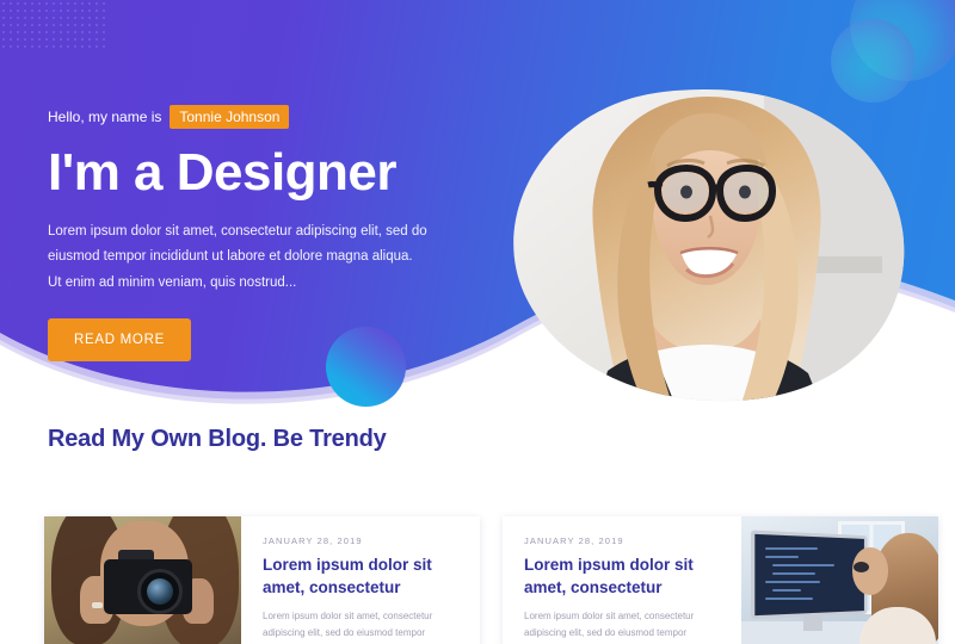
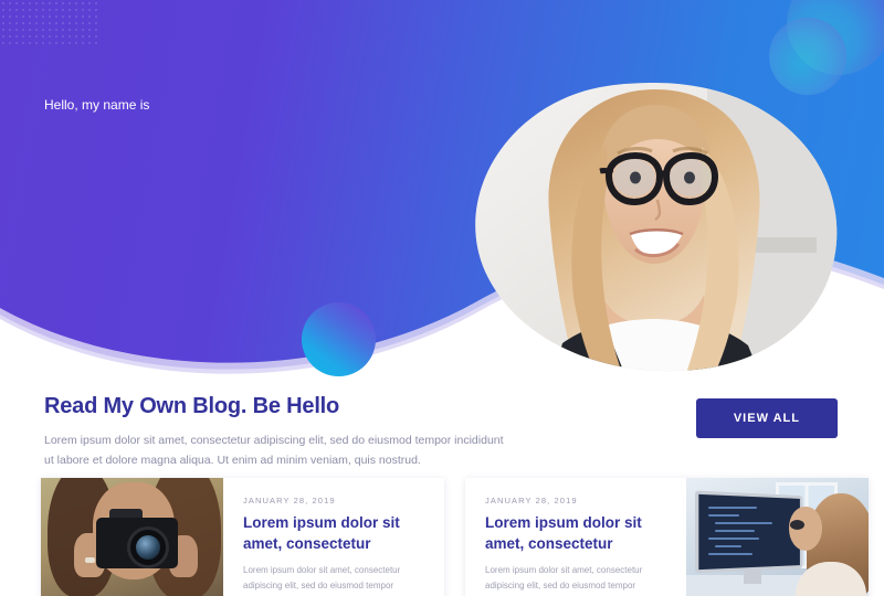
  Hello, my name is
- Tonnie Johnson
- I'm a Designer
- Lorem ipsum dolor sit amet, consectetur adipiscing elit, sed do eiusmod tempor incididunt ut labore et dolore magna aliqua. Ut enim ad minim veniam, quis nostrud...
- READ MORE
- Read My Own Blog. Be Trendy
+ Read My Own Blog. Be Hello
+ Lorem ipsum dolor sit amet, consectetur adipiscing elit, sed do eiusmod tempor incididunt ut labore et dolore magna aliqua. Ut enim ad minim veniam, quis nostrud.
+ VIEW ALL
  JANUARY 28, 2019
  Lorem ipsum dolor sit amet, consectetur
  Lorem ipsum dolor sit amet, consectetur adipiscing elit, sed do eiusmod tempor
  JANUARY 28, 2019
  Lorem ipsum dolor sit amet, consectetur
  Lorem ipsum dolor sit amet, consectetur adipiscing elit, sed do eiusmod tempor
